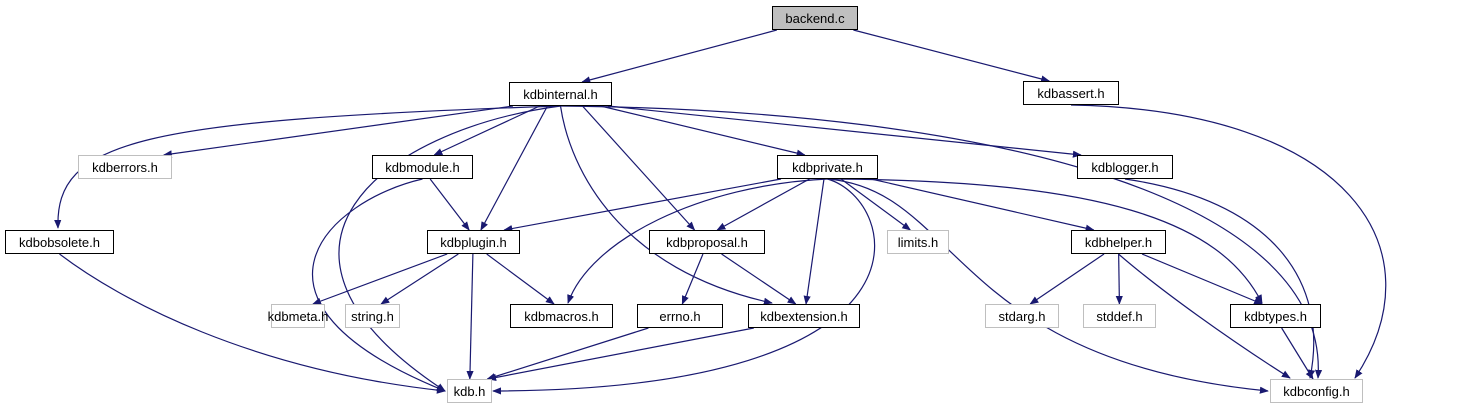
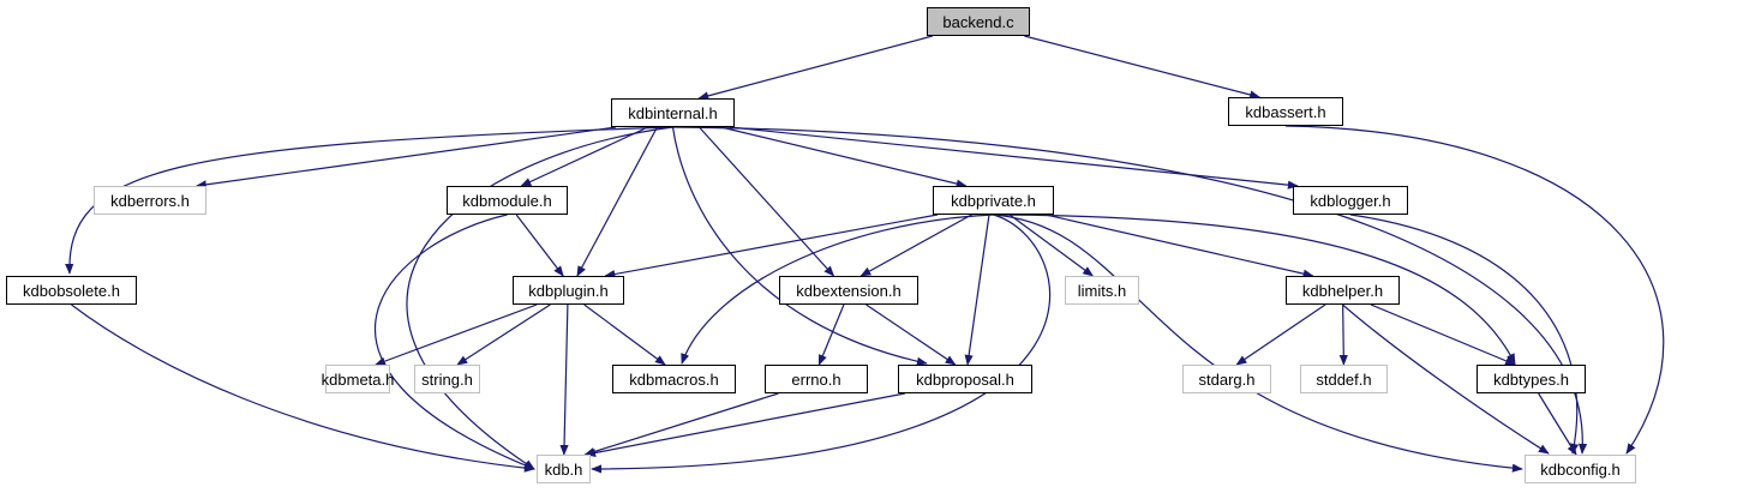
  backend.c
  kdbinternal.h
  kdbassert.h
  kdberrors.h
  kdbmodule.h
  kdbprivate.h
  kdblogger.h
  kdbobsolete.h
  kdbplugin.h
- kdbproposal.h
+ kdbextension.h
  limits.h
  kdbhelper.h
  kdbmeta.h
  string.h
  kdbmacros.h
  errno.h
- kdbextension.h
+ kdbproposal.h
  stdarg.h
  stddef.h
  kdbtypes.h
  kdb.h
  kdbconfig.h
